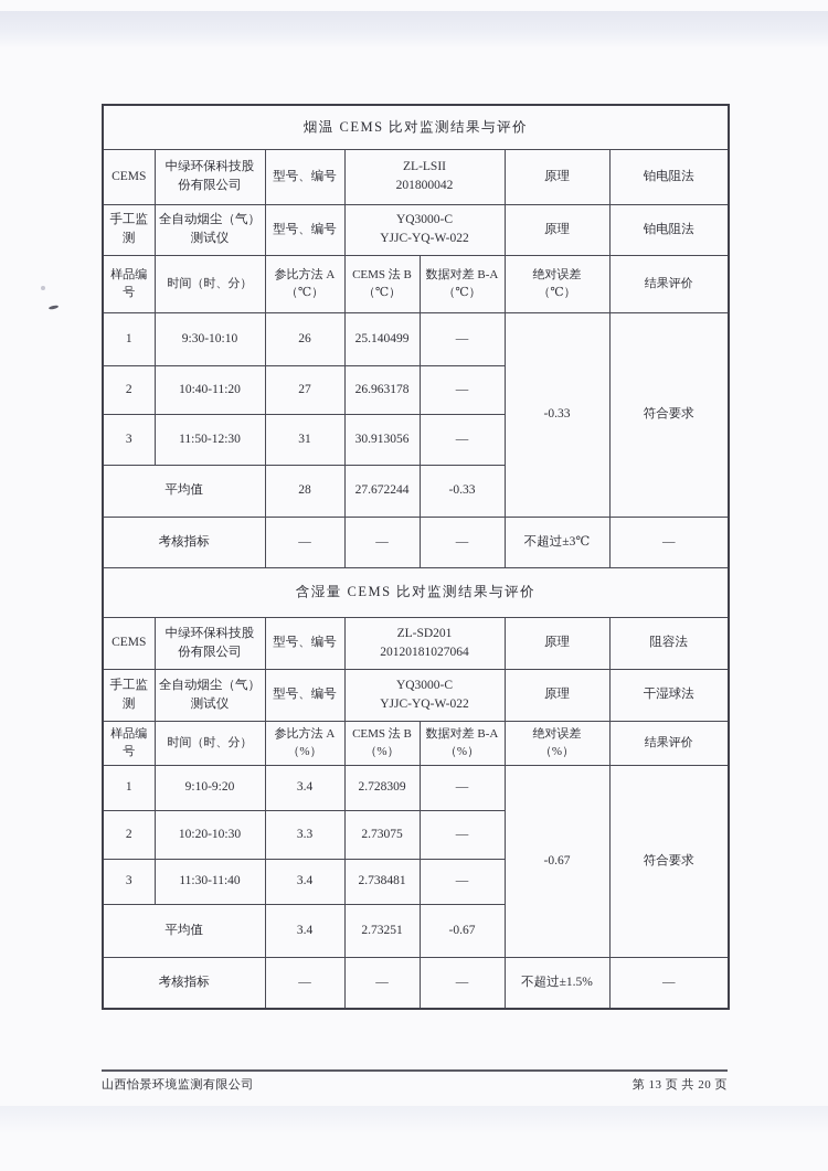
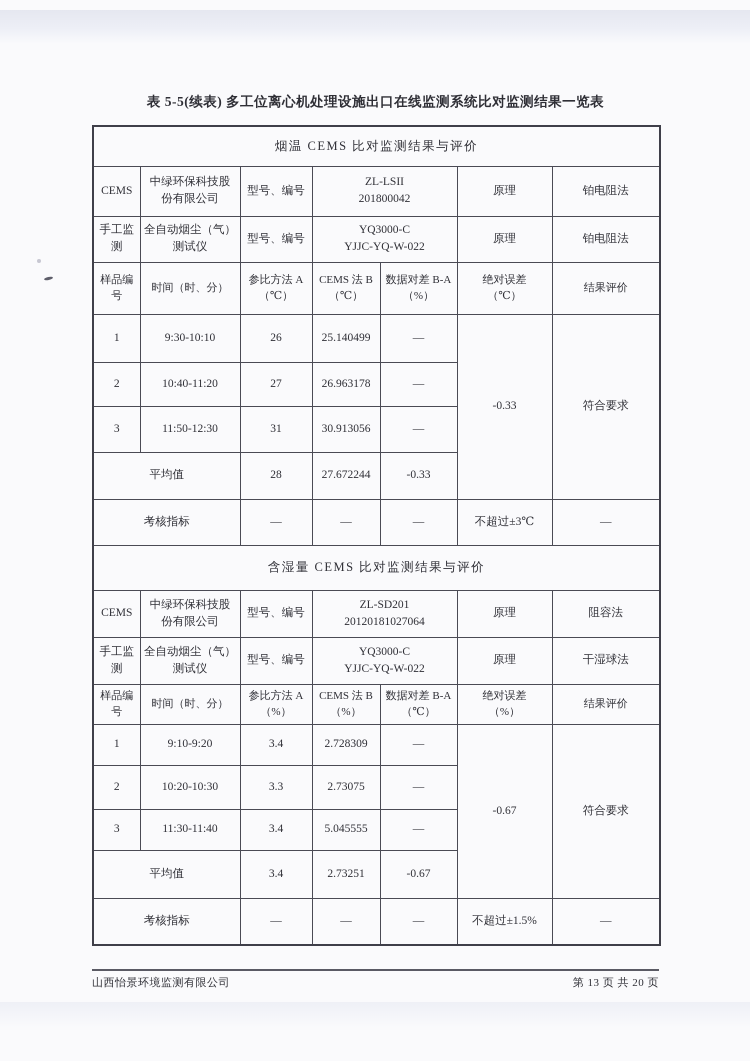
+ 表 5-5(续表) 多工位离心机处理设施出口在线监测系统比对监测结果一览表
  烟温 CEMS 比对监测结果与评价
  CEMS	中绿环保科技股 份有限公司	型号、编号	ZL-LSII 201800042	原理	铂电阻法
  手工监测	全自动烟尘（气） 测试仪	型号、编号	YQ3000-C YJJC-YQ-W-022	原理	铂电阻法
- 样品编号	时间（时、分）	参比方法 A （℃）	CEMS 法 B （℃）	数据对差 B-A （℃）	绝对误差 （℃）	结果评价
+ 样品编号	时间（时、分）	参比方法 A （℃）	CEMS 法 B （℃）	数据对差 B-A （%）	绝对误差 （℃）	结果评价
  1	9:30-10:10	26	25.140499	—	-0.33	符合要求
  2	10:40-11:20	27	26.963178	—
  3	11:50-12:30	31	30.913056	—
  平均值	28	27.672244	-0.33
  考核指标	—	—	—	不超过±3℃	—
  含湿量 CEMS 比对监测结果与评价
  CEMS	中绿环保科技股 份有限公司	型号、编号	ZL-SD201 20120181027064	原理	阻容法
  手工监测	全自动烟尘（气） 测试仪	型号、编号	YQ3000-C YJJC-YQ-W-022	原理	干湿球法
- 样品编号	时间（时、分）	参比方法 A （%）	CEMS 法 B （%）	数据对差 B-A （%）	绝对误差 （%）	结果评价
+ 样品编号	时间（时、分）	参比方法 A （%）	CEMS 法 B （%）	数据对差 B-A （℃）	绝对误差 （%）	结果评价
  1	9:10-9:20	3.4	2.728309	—	-0.67	符合要求
  2	10:20-10:30	3.3	2.73075	—
- 3	11:30-11:40	3.4	2.738481	—
+ 3	11:30-11:40	3.4	5.045555	—
  平均值	3.4	2.73251	-0.67
  考核指标	—	—	—	不超过±1.5%	—
  山西怡景环境监测有限公司
  第 13 页 共 20 页
